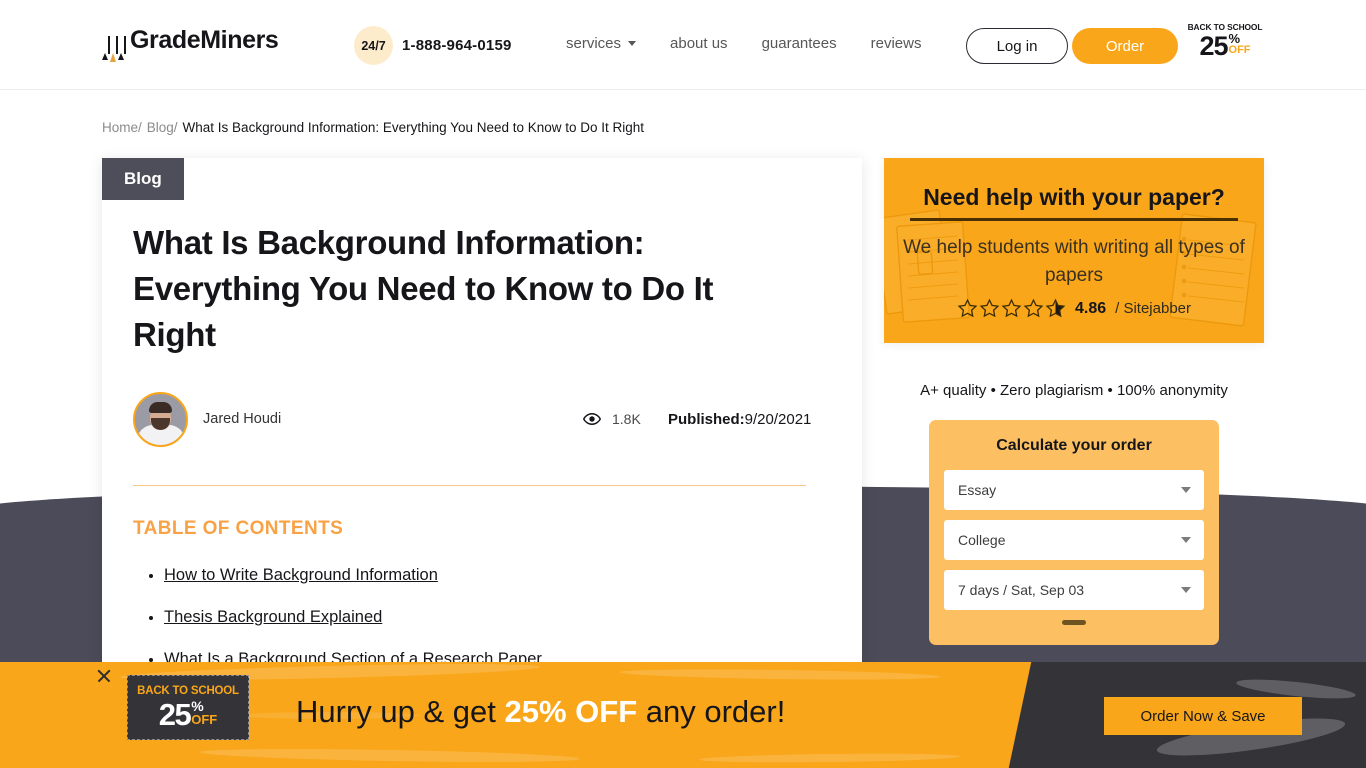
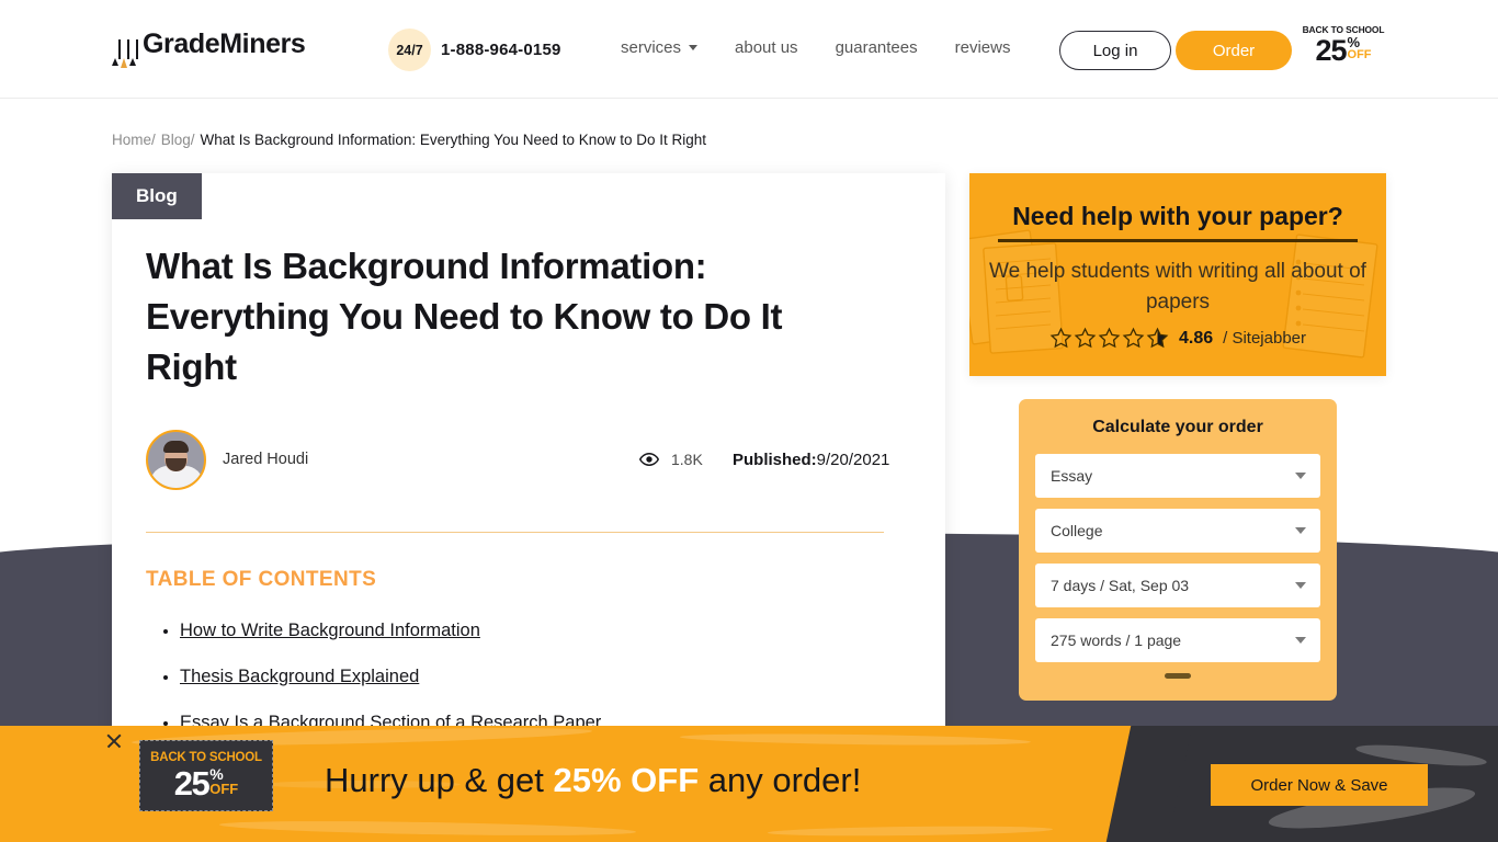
  GradeMiners
  24/7
  1-888-964-0159
  services
  about us
  guarantees
  reviews
  Log in
  Order
  BACK TO SCHOOL
  25
  %
  OFF
  Home/
  Blog/
  What Is Background Information: Everything You Need to Know to Do It Right
  Blog
  What Is Background Information: Everything You Need to Know to Do It Right
  Jared Houdi
  1.8K
  Published:9/20/2021
  TABLE OF CONTENTS
  How to Write Background Information
  Thesis Background Explained
- What Is a Background Section of a Research Paper
+ Essay Is a Background Section of a Research Paper
  Need help with your paper?
- We help students with writing all types of papers
+ We help students with writing all about of papers
  4.86
  / Sitejabber
- A+ quality • Zero plagiarism • 100% anonymity
  Calculate your order
  Essay
  College
  7 days / Sat, Sep 03
+ 275 words / 1 page
  BACK TO SCHOOL
  25
  %
  OFF
  Hurry up & get 25% OFF any order!
  Order Now & Save
